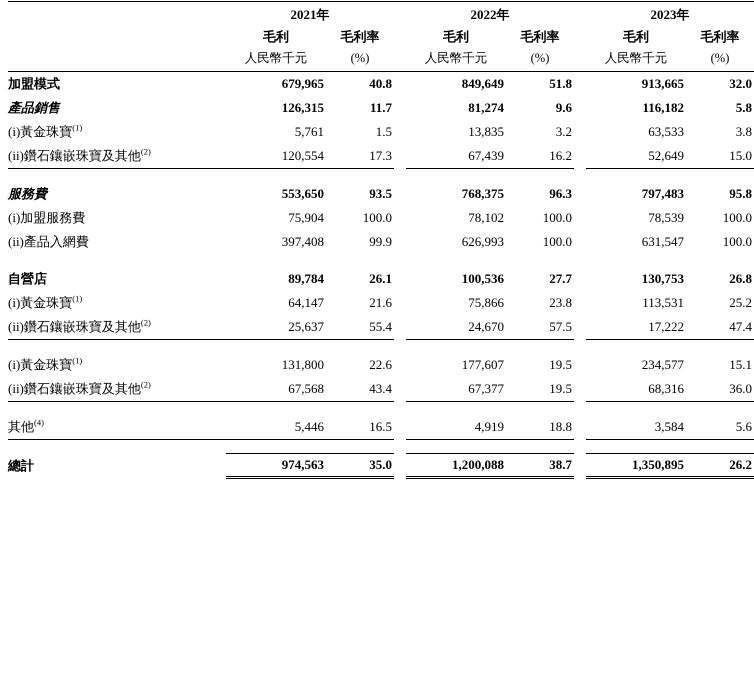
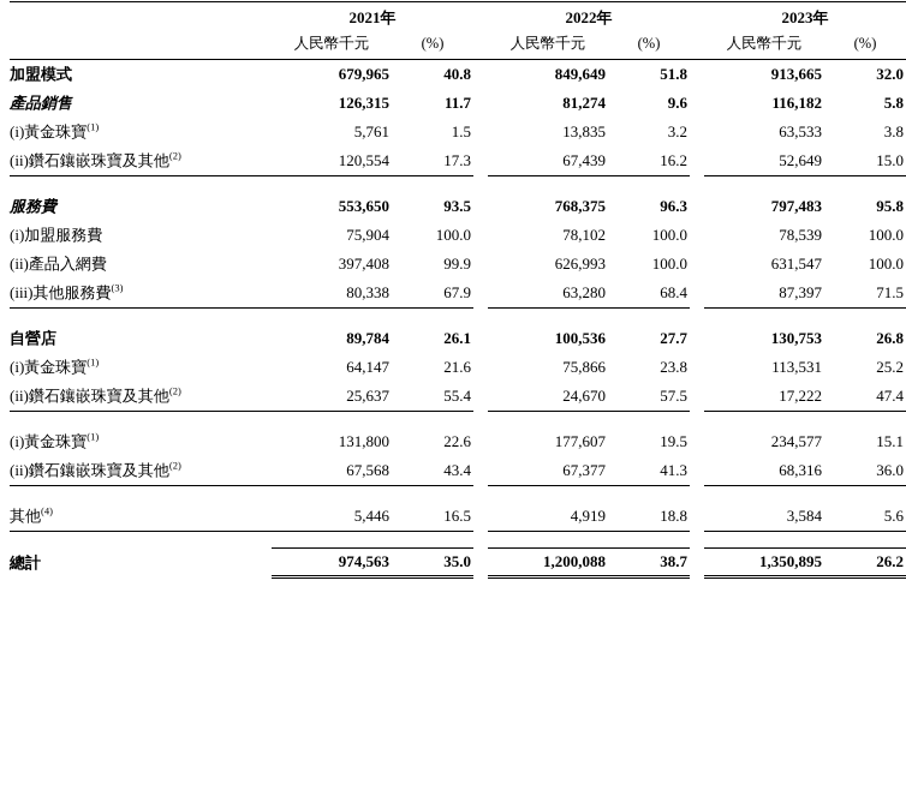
  	2021年		2022年		2023年
- 	毛利	毛利率		毛利	毛利率		毛利	毛利率
  	人民幣千元	(%)		人民幣千元	(%)		人民幣千元	(%)
  加盟模式	679,965	40.8		849,649	51.8		913,665	32.0
  產品銷售	126,315	11.7		81,274	9.6		116,182	5.8
  (i)黃金珠寶(1)	5,761	1.5		13,835	3.2		63,533	3.8
  (ii)鑽石鑲嵌珠寶及其他(2)	120,554	17.3		67,439	16.2		52,649	15.0
  服務費	553,650	93.5		768,375	96.3		797,483	95.8
  (i)加盟服務費	75,904	100.0		78,102	100.0		78,539	100.0
  (ii)產品入網費	397,408	99.9		626,993	100.0		631,547	100.0
+ (iii)其他服務費(3)	80,338	67.9		63,280	68.4		87,397	71.5
  自營店	89,784	26.1		100,536	27.7		130,753	26.8
  (i)黃金珠寶(1)	64,147	21.6		75,866	23.8		113,531	25.2
  (ii)鑽石鑲嵌珠寶及其他(2)	25,637	55.4		24,670	57.5		17,222	47.4
  (i)黃金珠寶(1)	131,800	22.6		177,607	19.5		234,577	15.1
- (ii)鑽石鑲嵌珠寶及其他(2)	67,568	43.4		67,377	19.5		68,316	36.0
+ (ii)鑽石鑲嵌珠寶及其他(2)	67,568	43.4		67,377	41.3		68,316	36.0
  其他(4)	5,446	16.5		4,919	18.8		3,584	5.6
  總計	974,563	35.0		1,200,088	38.7		1,350,895	26.2
